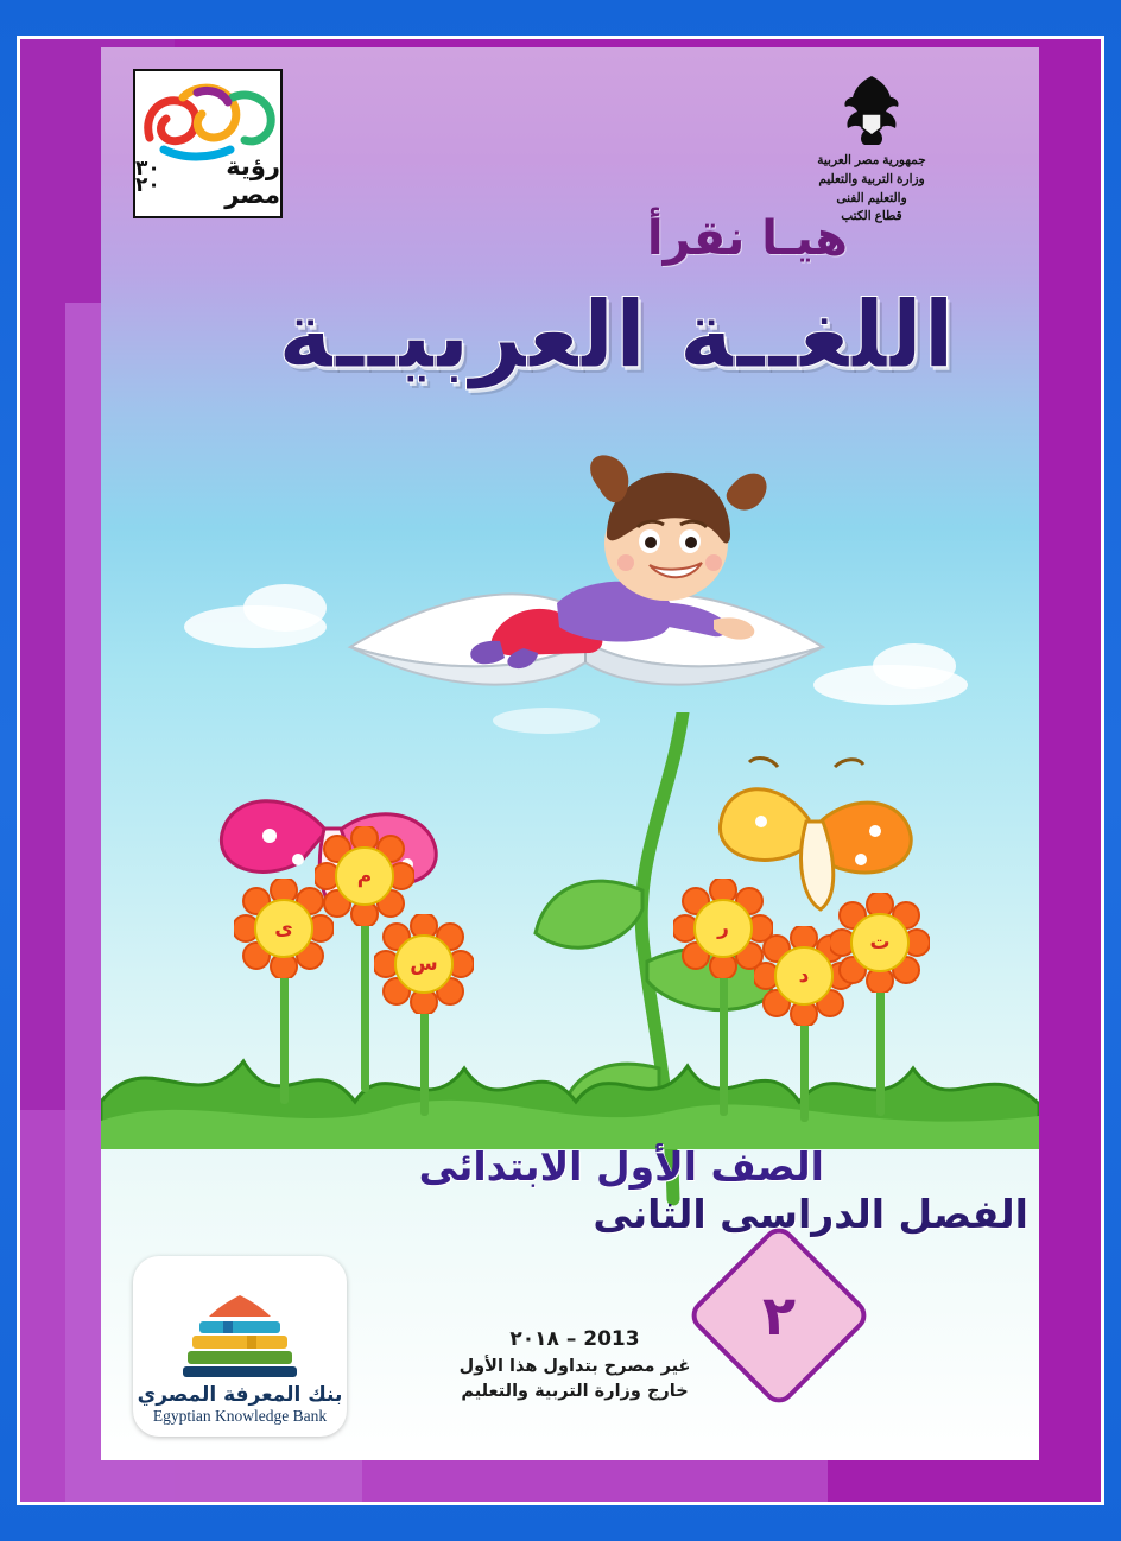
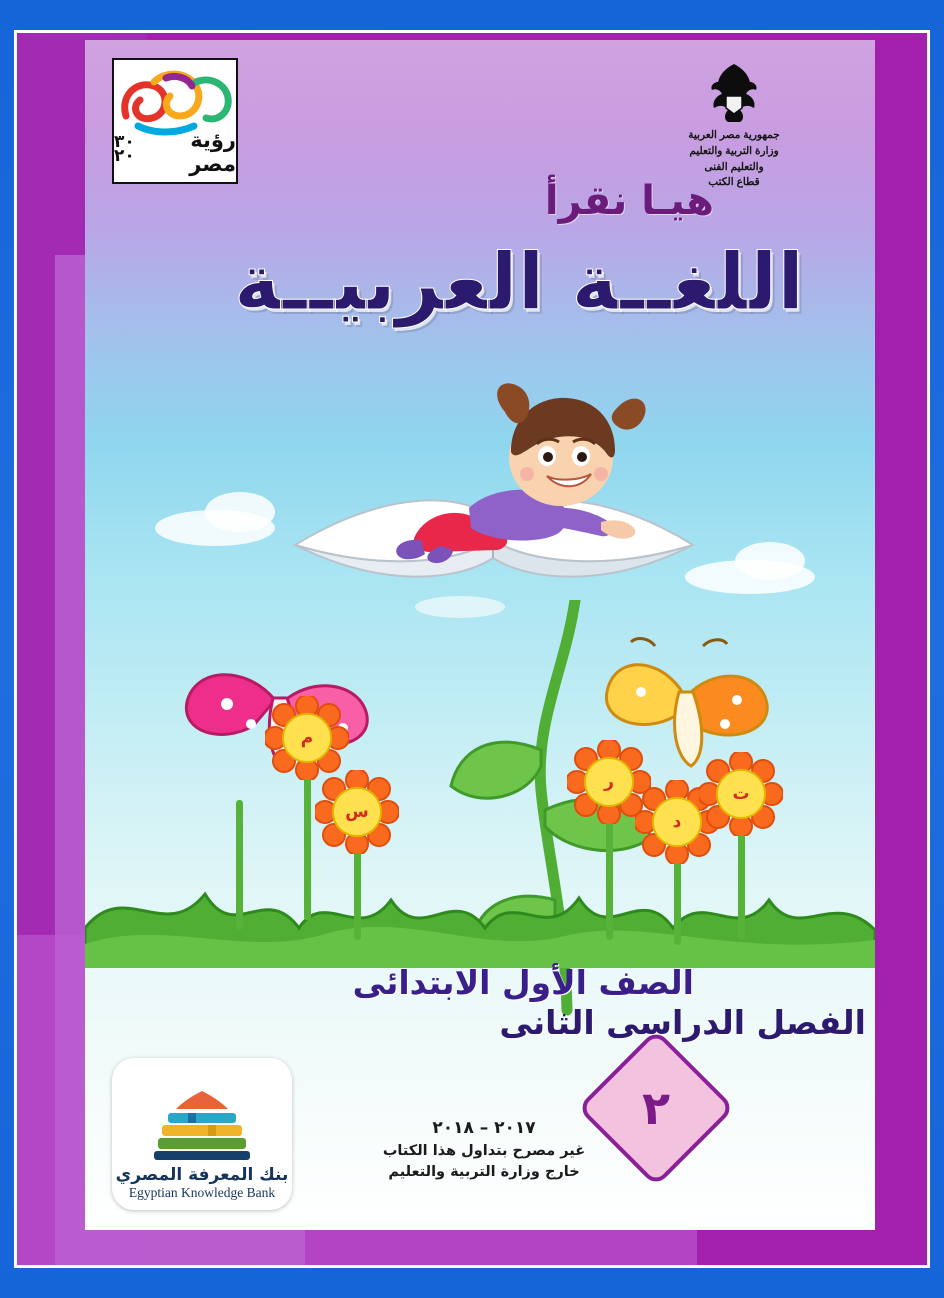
- ى
  م
  س
  ر
  د
  ت
  رؤية مصر
  ٣٠
  ٢٠
  جمهورية مصر العربية
  وزارة التربية والتعليم
  والتعليم الفنى
  قطاع الكتب
  هيـا نقرأ
  اللغــة العربيــة
  الصف الأول الابتدائى
  الفصل الدراسى الثانى
  بنك المعرفة المصري
  Egyptian Knowledge Bank
- 2013 – ٢٠١٨
+ ٢٠١٧ – ٢٠١٨
- غير مصرح بتداول هذا الأول
+ غير مصرح بتداول هذا الكتاب
  خارج وزارة التربية والتعليم
